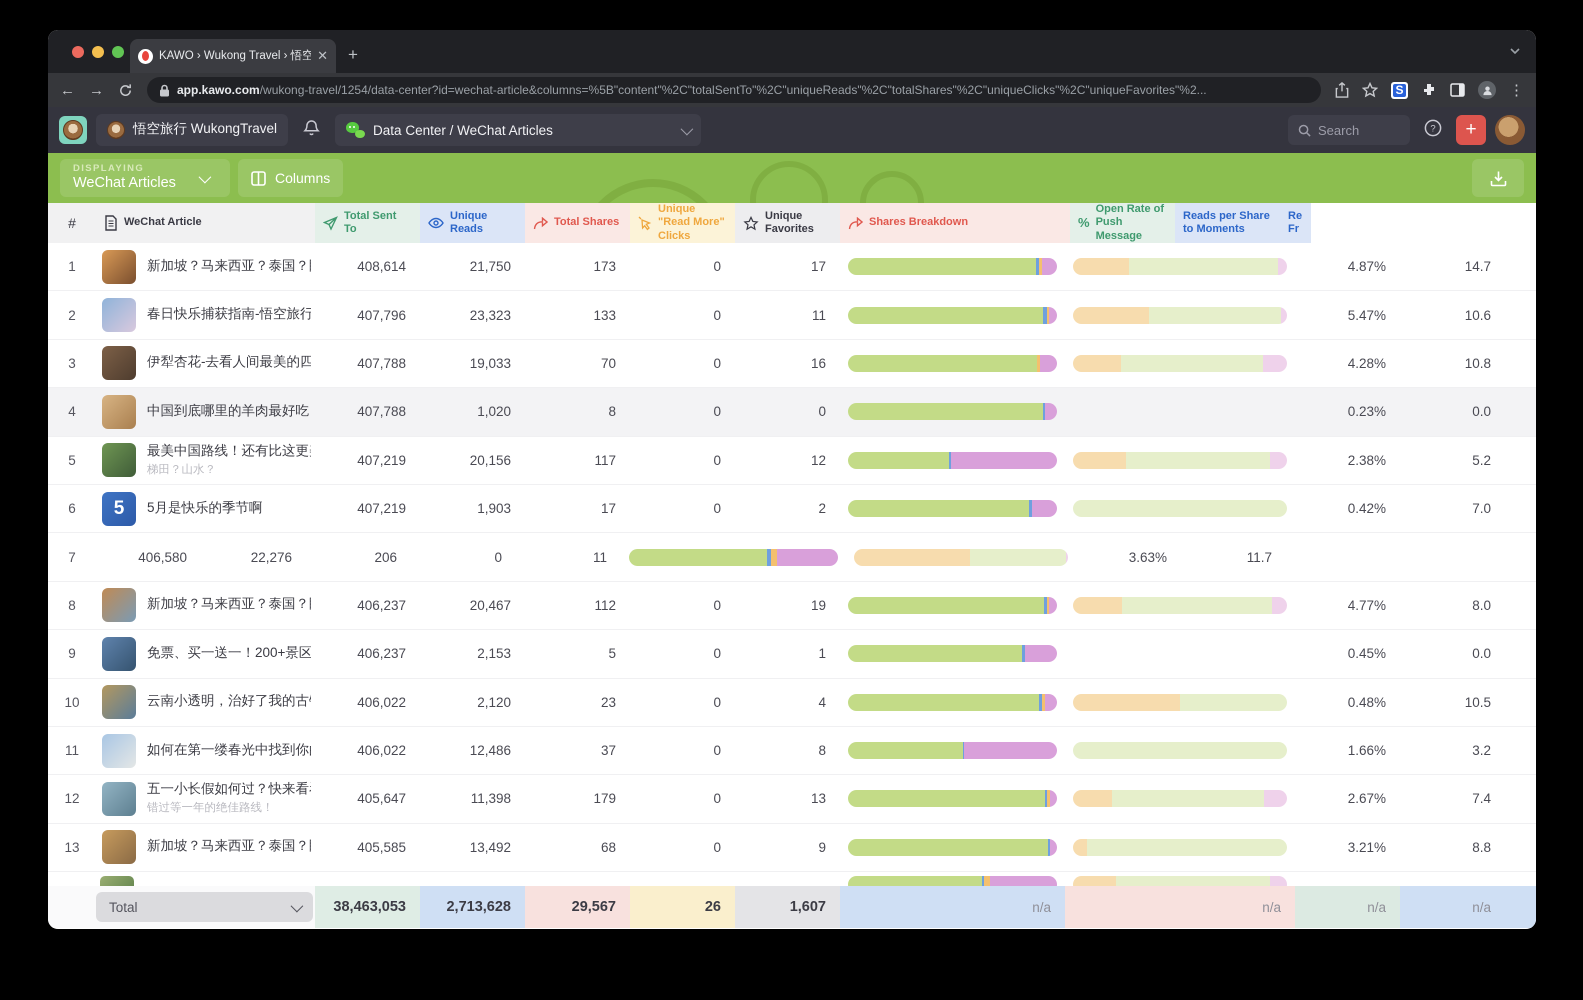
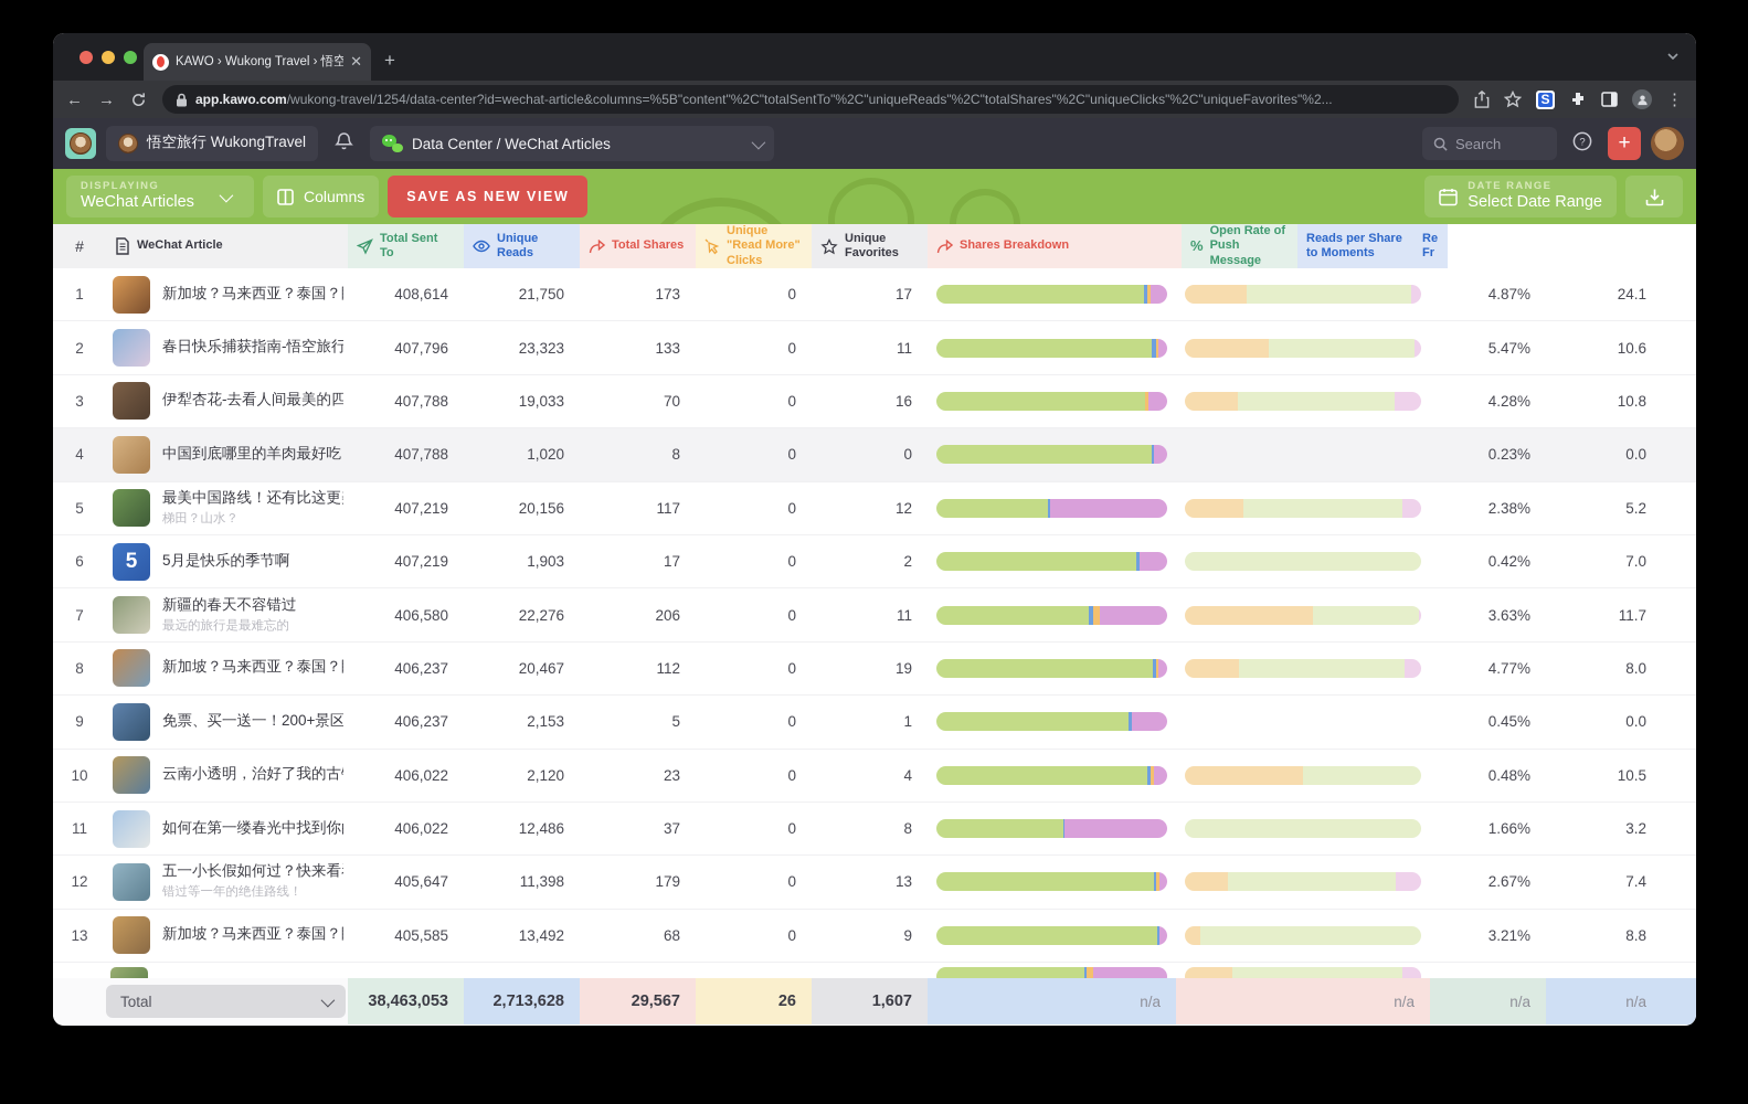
  KAWO › Wukong Travel › 悟空
  ✕
  +
  ←
  →
  app.kawo.com/wukong-travel/1254/data-center?id=wechat-article&columns=%5B"content"%2C"totalSentTo"%2C"uniqueReads"%2C"totalShares"%2C"uniqueClicks"%2C"uniqueFavorites"%2...
  S
  ⋮
  悟空旅行 WukongTravel
  Data Center / WeChat Articles
  Search
  ?
  +
  DISPLAYING
  WeChat Articles
  Columns
+ SAVE AS NEW VIEW
+ DATE RANGE
+ Select Date Range
  #
  WeChat Article
  Total Sent To
  Unique Reads
  Total Shares
  Unique "Read More" Clicks
  Unique Favorites
  Shares Breakdown
  %
  Open Rate of Push Message
  Reads per Share to Moments
  Re Fr
  1
  408,614
  21,750
  173
  0
  17
  4.87%
- 14.7
+ 24.1
  2
  春日快乐捕获指南-悟空旅行
  407,796
  23,323
  133
  0
  11
  5.47%
  10.6
  3
  伊犁杏花-去看人间最美的四
  407,788
  19,033
  70
  0
  16
  4.28%
  10.8
  4
  中国到底哪里的羊肉最好吃
  407,788
  1,020
  8
  0
  0
  0.23%
  0.0
  5
  最美中国路线！还有比这更
  梯田？山水？
  407,219
  20,156
  117
  0
  12
  2.38%
  5.2
  6
  5
  5月是快乐的季节啊
  407,219
  1,903
  17
  0
  2
  0.42%
  7.0
  7
+ 新疆的春天不容错过
+ 最远的旅行是最难忘的
  406,580
  22,276
  206
  0
  11
  3.63%
  11.7
  8
  406,237
  20,467
  112
  0
  19
  4.77%
  8.0
  9
  免票、买一送一！200+景区
  406,237
  2,153
  5
  0
  1
  0.45%
  0.0
  10
  云南小透明，治好了我的古
  406,022
  2,120
  23
  0
  4
  0.48%
  10.5
  11
  如何在第一缕春光中找到你
  406,022
  12,486
  37
  0
  8
  1.66%
  3.2
  12
  错过等一年的绝佳路线！
  405,647
  11,398
  179
  0
  13
  2.67%
  7.4
  13
  405,585
  13,492
  68
  0
  9
  3.21%
  8.8
  Total
  38,463,053
  2,713,628
  29,567
  26
  1,607
  n/a
  n/a
  n/a
  n/a
